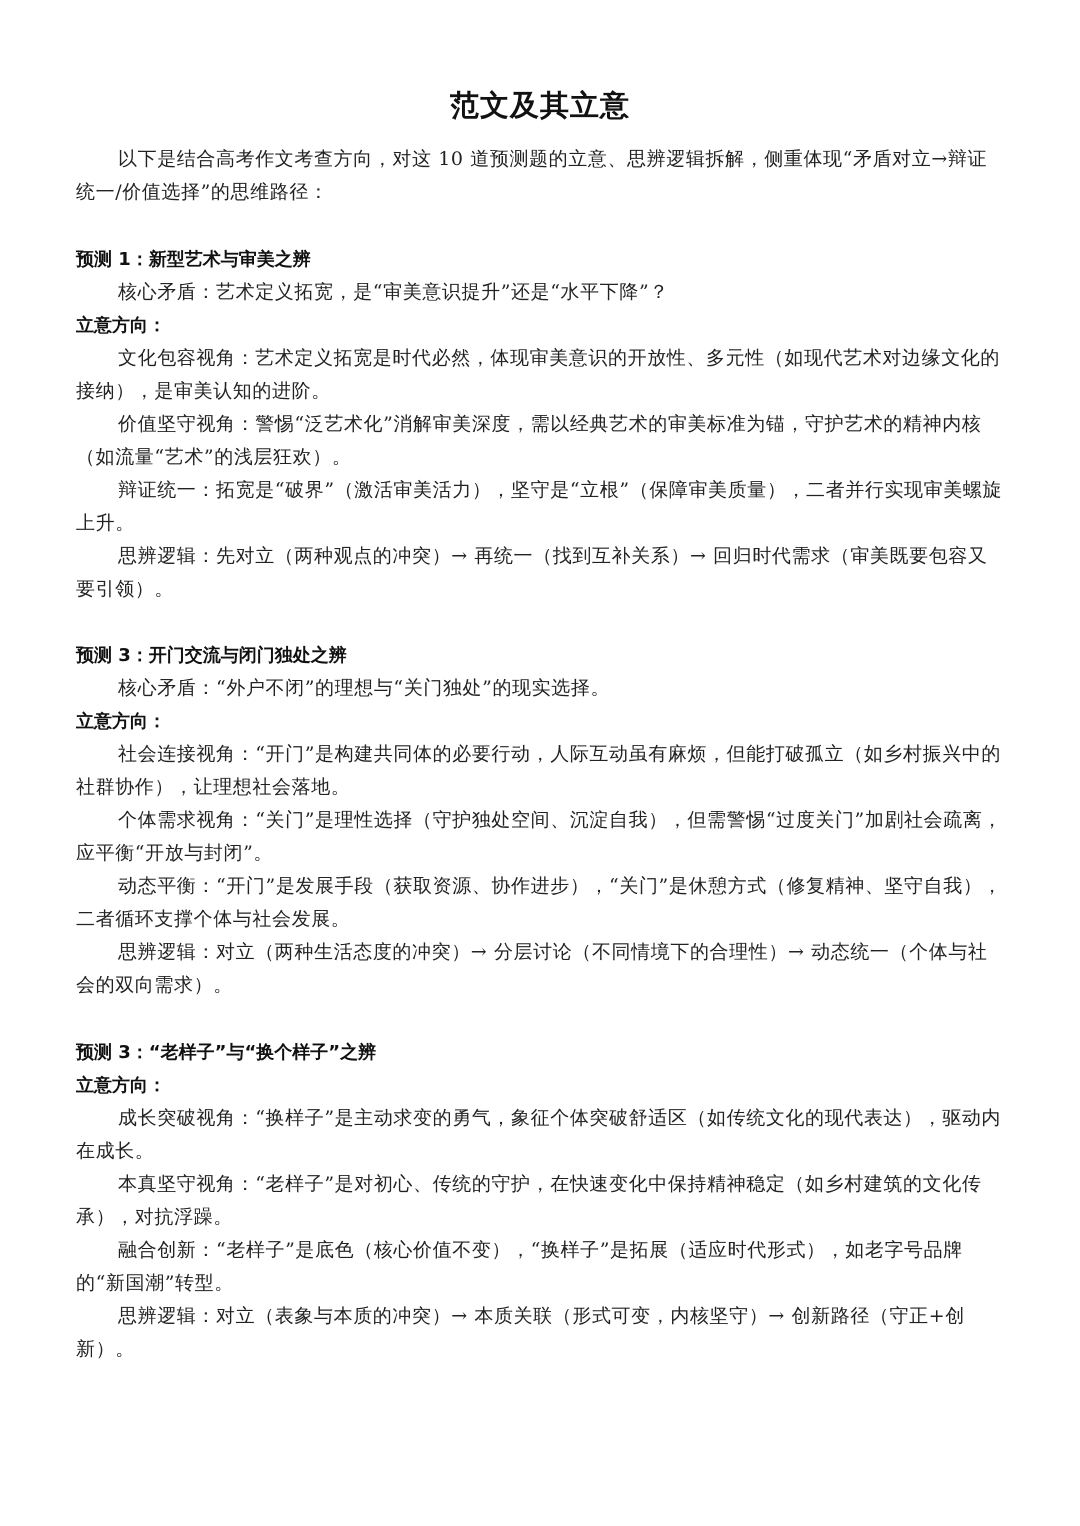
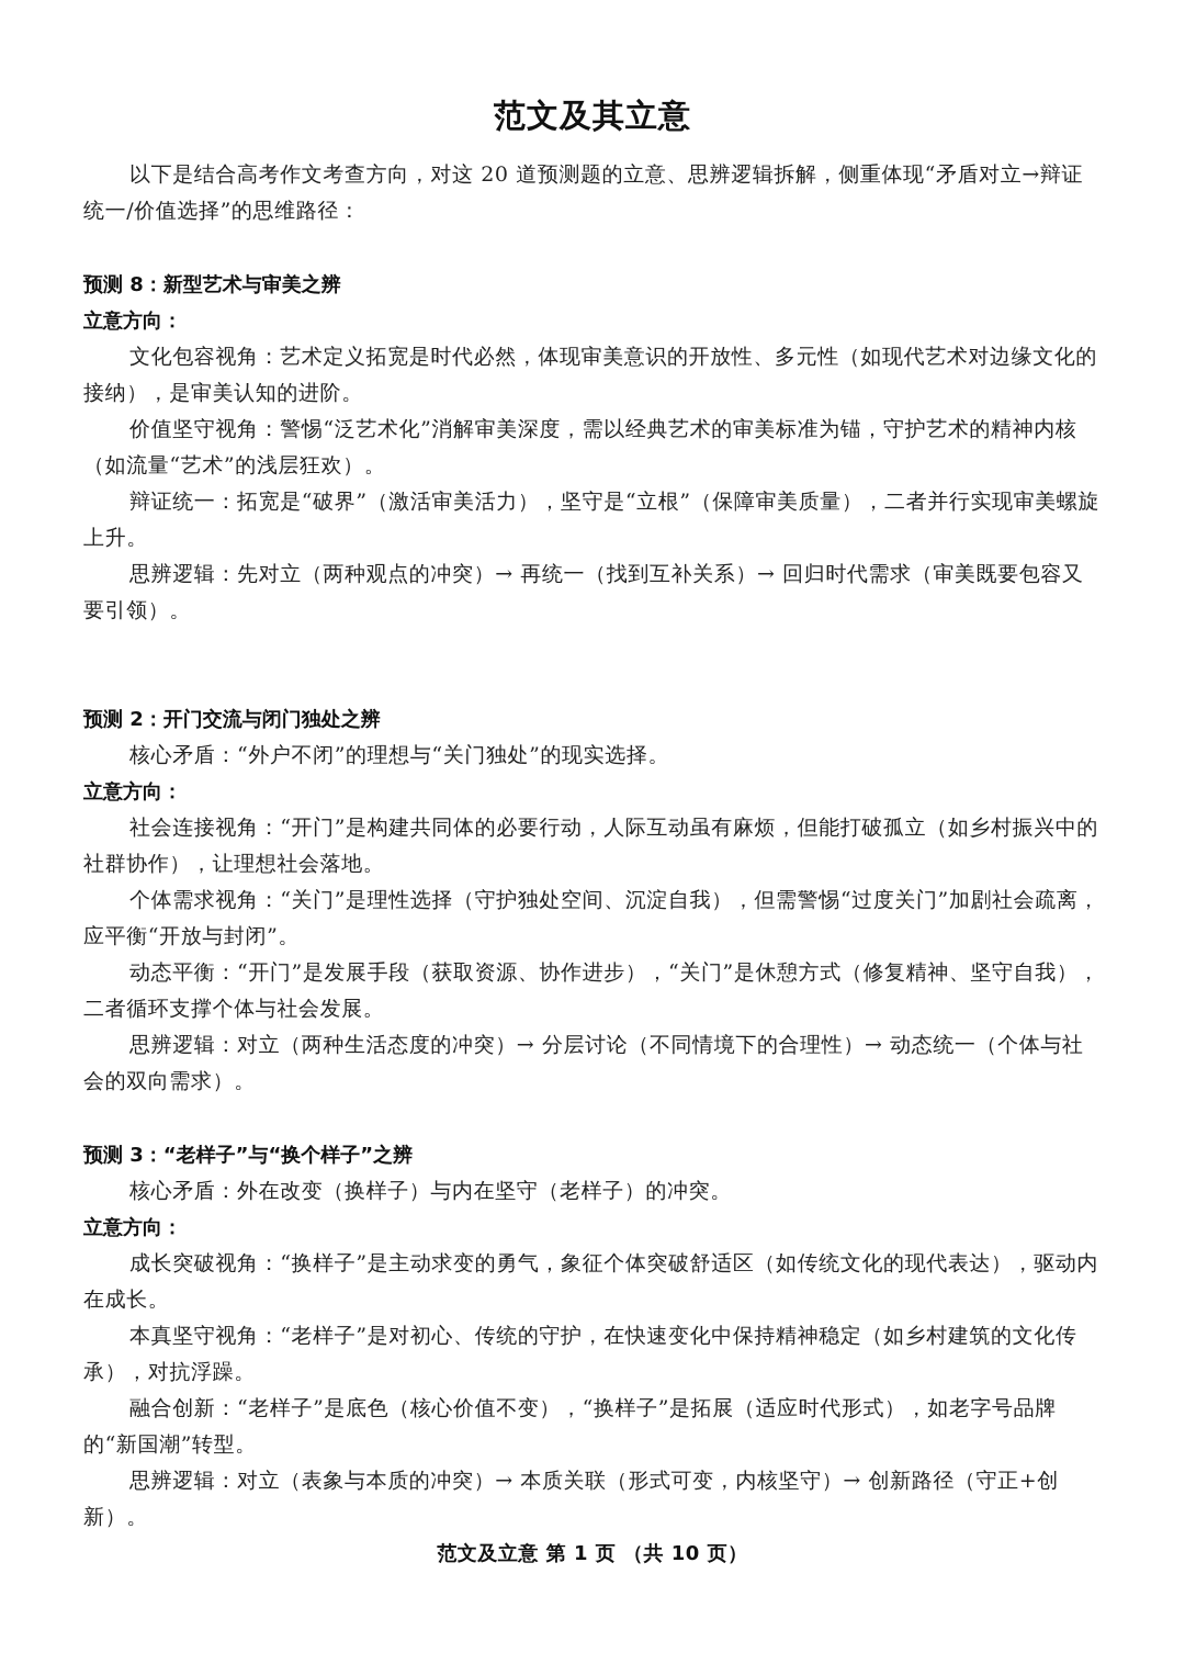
  范文及其立意
- 以下是结合高考作文考查方向，对这 10 道预测题的立意、思辨逻辑拆解，侧重体现“矛盾对立→辩证统一/价值选择”的思维路径：
+ 以下是结合高考作文考查方向，对这 20 道预测题的立意、思辨逻辑拆解，侧重体现“矛盾对立→辩证统一/价值选择”的思维路径：
- 预测 1：新型艺术与审美之辨
+ 预测 8：新型艺术与审美之辨
- 核心矛盾：艺术定义拓宽，是“审美意识提升”还是“水平下降”？
  立意方向：
  文化包容视角：艺术定义拓宽是时代必然，体现审美意识的开放性、多元性（如现代艺术对边缘文化的接纳），是审美认知的进阶。
  价值坚守视角：警惕“泛艺术化”消解审美深度，需以经典艺术的审美标准为锚，守护艺术的精神内核（如流量“艺术”的浅层狂欢）。
  辩证统一：拓宽是“破界”（激活审美活力），坚守是“立根”（保障审美质量），二者并行实现审美螺旋上升。
  思辨逻辑：先对立（两种观点的冲突）→ 再统一（找到互补关系）→ 回归时代需求（审美既要包容又要引领）。
- 预测 3：开门交流与闭门独处之辨
+ 预测 2：开门交流与闭门独处之辨
  核心矛盾：“外户不闭”的理想与“关门独处”的现实选择。
  立意方向：
  社会连接视角：“开门”是构建共同体的必要行动，人际互动虽有麻烦，但能打破孤立（如乡村振兴中的社群协作），让理想社会落地。
  个体需求视角：“关门”是理性选择（守护独处空间、沉淀自我），但需警惕“过度关门”加剧社会疏离，应平衡“开放与封闭”。
  动态平衡：“开门”是发展手段（获取资源、协作进步），“关门”是休憩方式（修复精神、坚守自我），二者循环支撑个体与社会发展。
  思辨逻辑：对立（两种生活态度的冲突）→ 分层讨论（不同情境下的合理性）→ 动态统一（个体与社会的双向需求）。
  预测 3：“老样子”与“换个样子”之辨
+ 核心矛盾：外在改变（换样子）与内在坚守（老样子）的冲突。
  立意方向：
  成长突破视角：“换样子”是主动求变的勇气，象征个体突破舒适区（如传统文化的现代表达），驱动内在成长。
  本真坚守视角：“老样子”是对初心、传统的守护，在快速变化中保持精神稳定（如乡村建筑的文化传承），对抗浮躁。
  融合创新：“老样子”是底色（核心价值不变），“换样子”是拓展（适应时代形式），如老字号品牌的“新国潮”转型。
  思辨逻辑：对立（表象与本质的冲突）→ 本质关联（形式可变，内核坚守）→ 创新路径（守正+创新）。
+ 范文及立意 第 1 页 （共 10 页）
